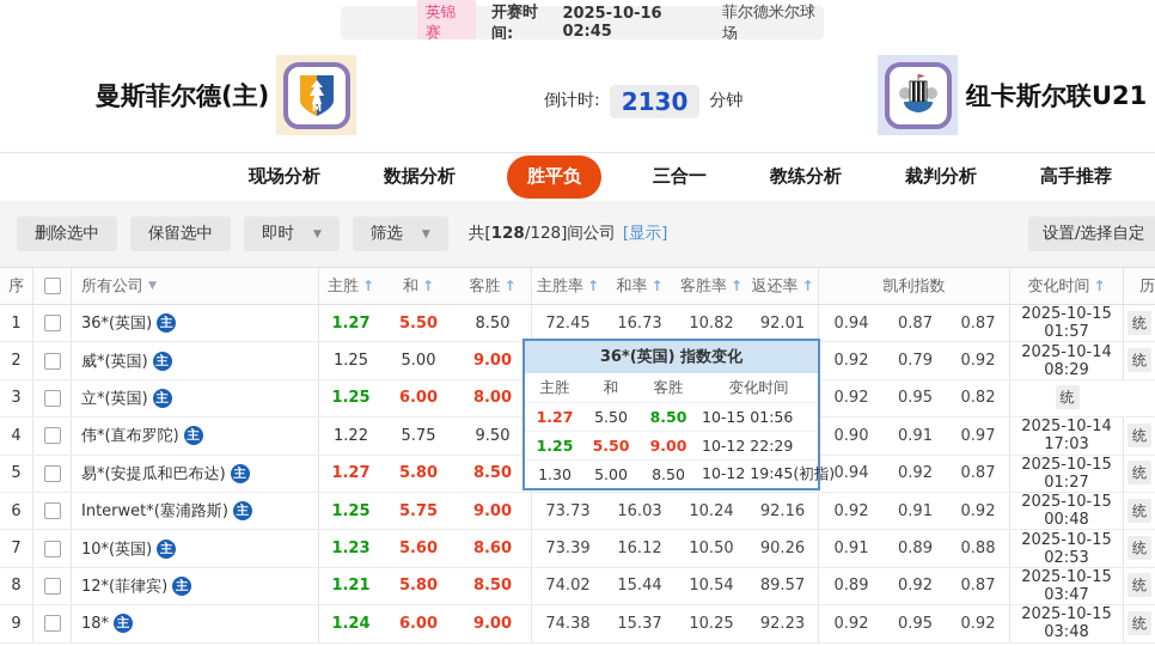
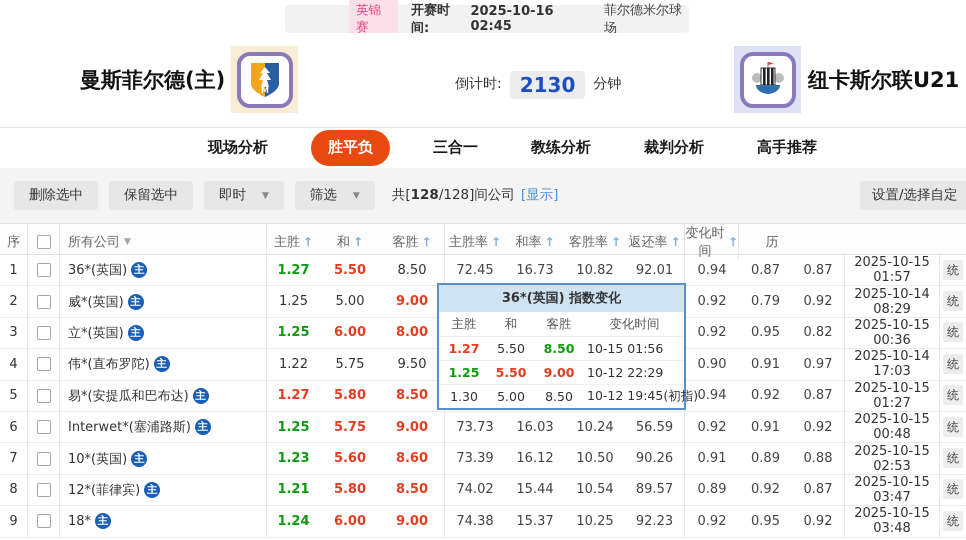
  英锦赛
  开赛时间:
  2025-10-16 02:45
  菲尔德米尔球场
  曼斯菲尔德(主)
  M
  倒计时:
  2130
  分钟
  纽卡斯尔联U21
  现场分析
- 数据分析
  胜平负
  三合一
  教练分析
  裁判分析
  高手推荐
  删除选中
  保留选中
  即时
  ▼
  筛选
  ▼
  共[128/128]间公司 [显示]
  设置/选择自定
  序
  所有公司
  ▼
  主胜 ↑
  和 ↑
  客胜
  ↑
  主胜率 ↑
  和率 ↑
  客胜率 ↑
  返还率
  ↑
- 凯利指数
  变化时间
  ↑
  历
  1
  36*(英国)
  主
  1.27
  5.50
  8.50
  72.45
  16.73
  10.82
  92.01
  0.94
  0.87
  0.87
  2025-10-15 01:57
  统
  2
  威*(英国)
  主
  1.25
  5.00
  9.00
  0.92
  0.79
  0.92
  2025-10-14 08:29
  统
  3
  立*(英国)
  主
  1.25
  6.00
  8.00
  0.92
  0.95
  0.82
+ 2025-10-15 00:36
  统
  4
  伟*(直布罗陀)
  主
  1.22
  5.75
  9.50
  0.90
  0.91
  0.97
  2025-10-14 17:03
  统
  5
  易*(安提瓜和巴布达)
  主
  1.27
  5.80
  8.50
  0.94
  0.92
  0.87
  2025-10-15 01:27
  统
  6
  Interwet*(塞浦路斯)
  主
  1.25
  5.75
  9.00
  73.73
  16.03
  10.24
- 92.16
+ 56.59
  0.92
  0.91
  0.92
  2025-10-15 00:48
  统
  7
  10*(英国)
  主
  1.23
  5.60
  8.60
  73.39
  16.12
  10.50
  90.26
  0.91
  0.89
  0.88
  2025-10-15 02:53
  统
  8
  12*(菲律宾)
  主
  1.21
  5.80
  8.50
  74.02
  15.44
  10.54
  89.57
  0.89
  0.92
  0.87
  2025-10-15 03:47
  统
  9
  18*
  主
  1.24
  6.00
  9.00
  74.38
  15.37
  10.25
  92.23
  0.92
  0.95
  0.92
  2025-10-15 03:48
  统
  36*(英国) 指数变化
  主胜
  和
  客胜
  变化时间
  1.27
  5.50
  8.50
  10-15 01:56
  1.25
  5.50
  9.00
  10-12 22:29
  1.30
  5.00
  8.50
  10-12 19:45(初指)
